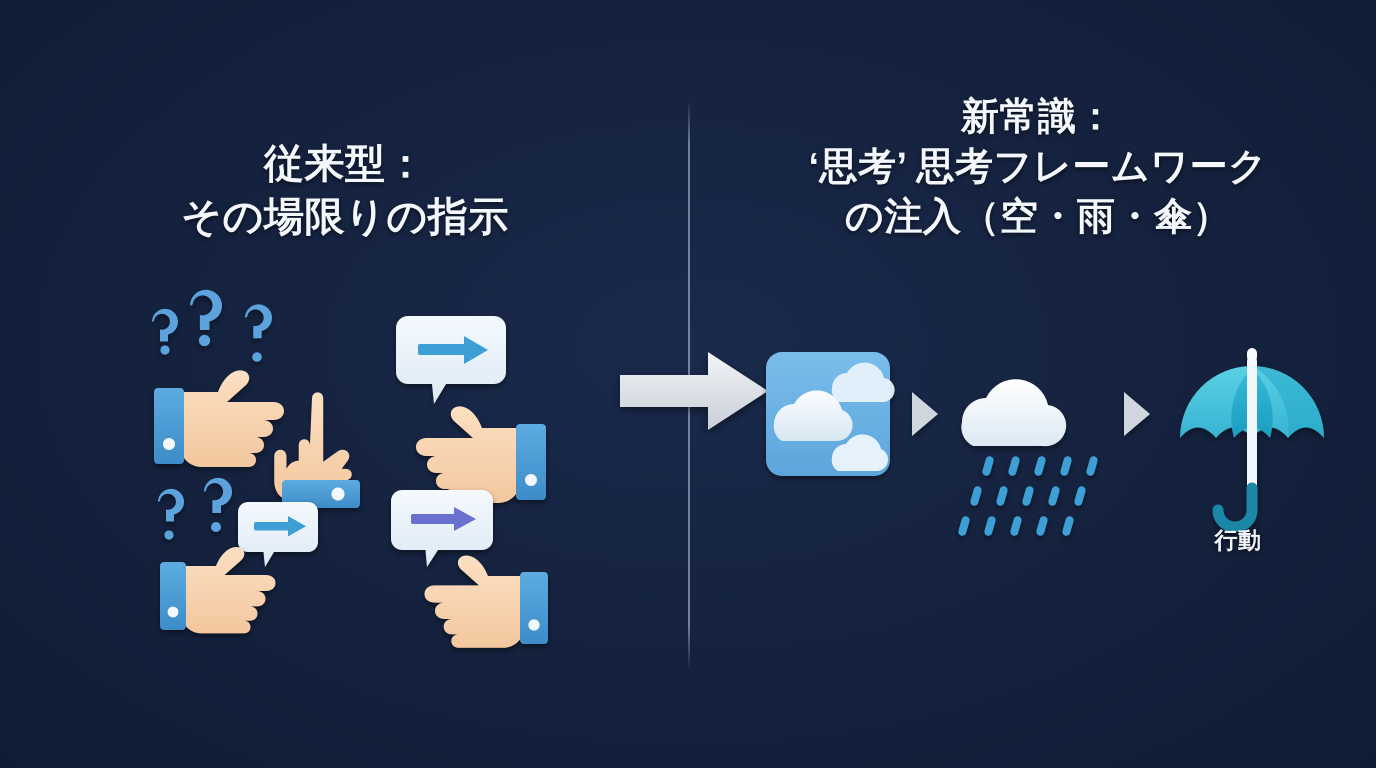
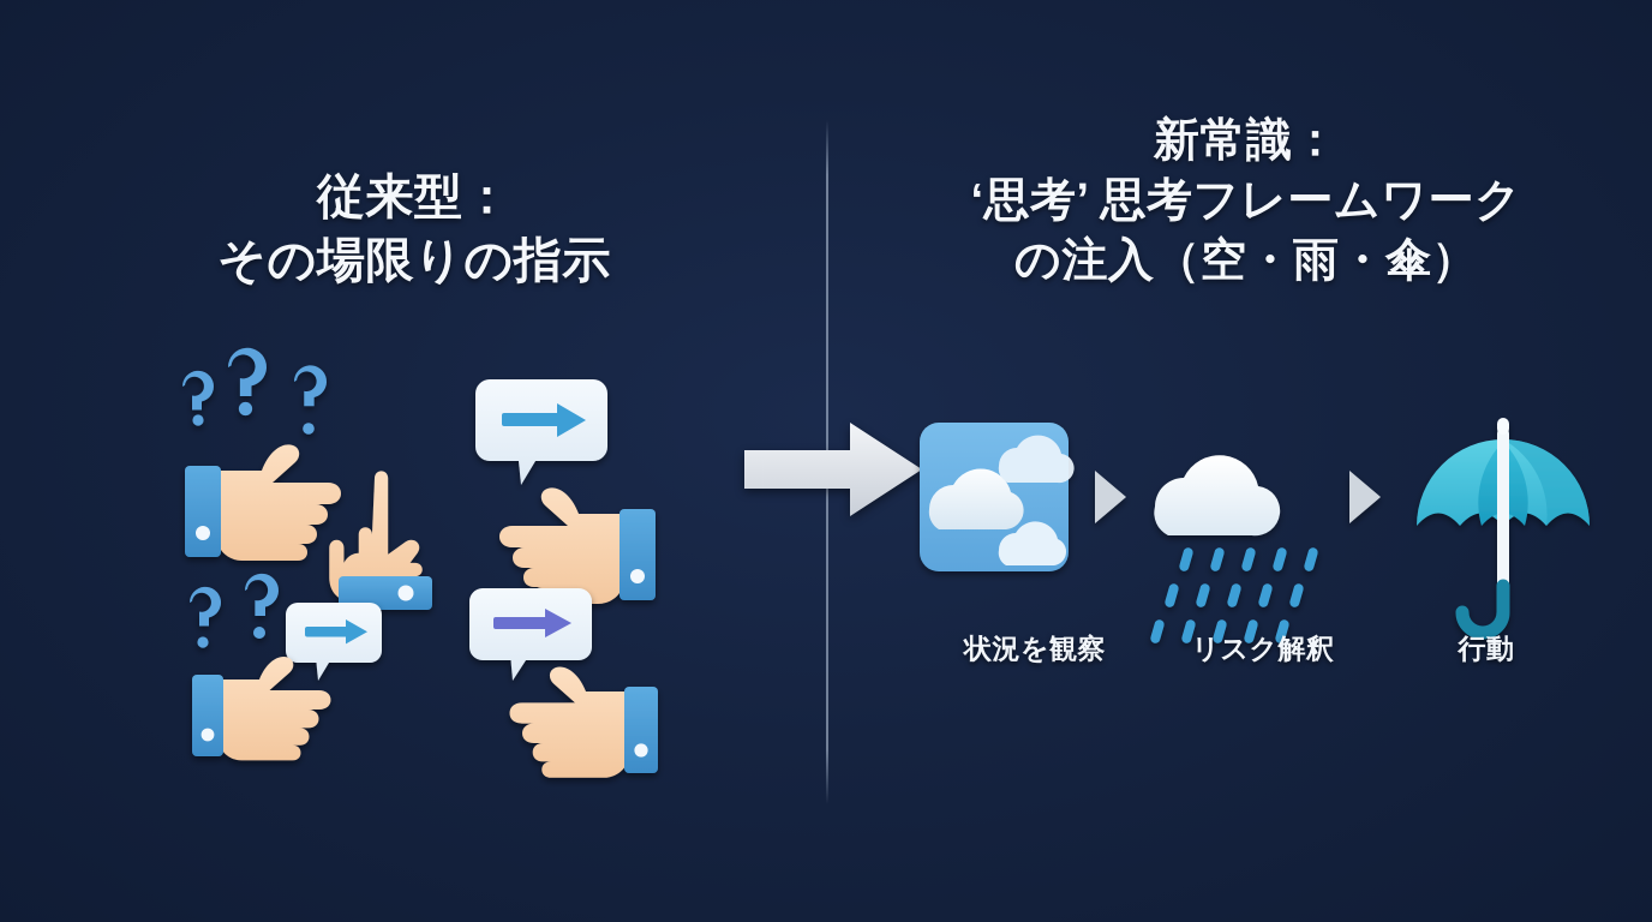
  従来型：
  その場限りの指示
  新常識：
  ‘思考’ 思考フレームワーク
  の注入（空・雨・傘）
+ 状況を観察
+ リスク解釈
  行動
